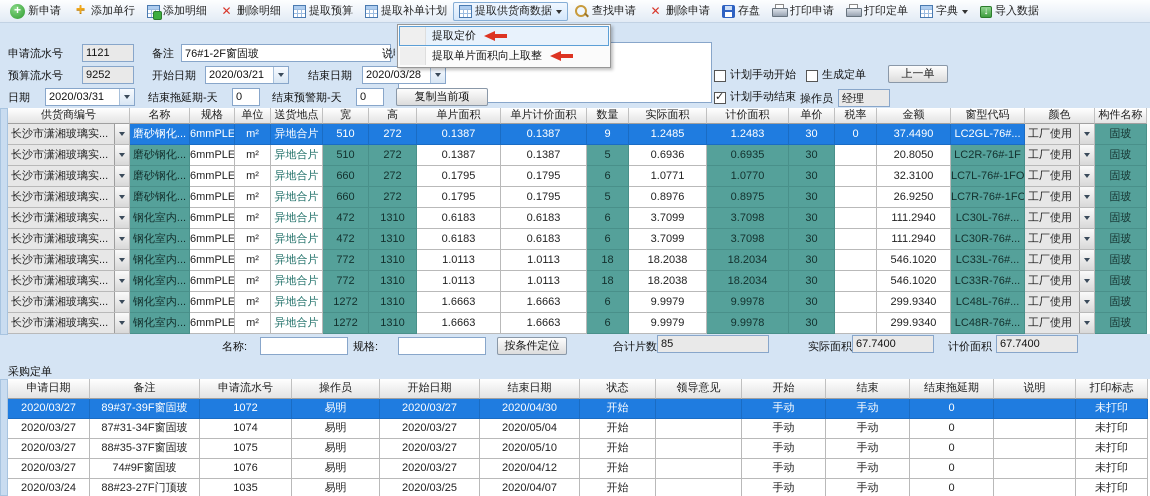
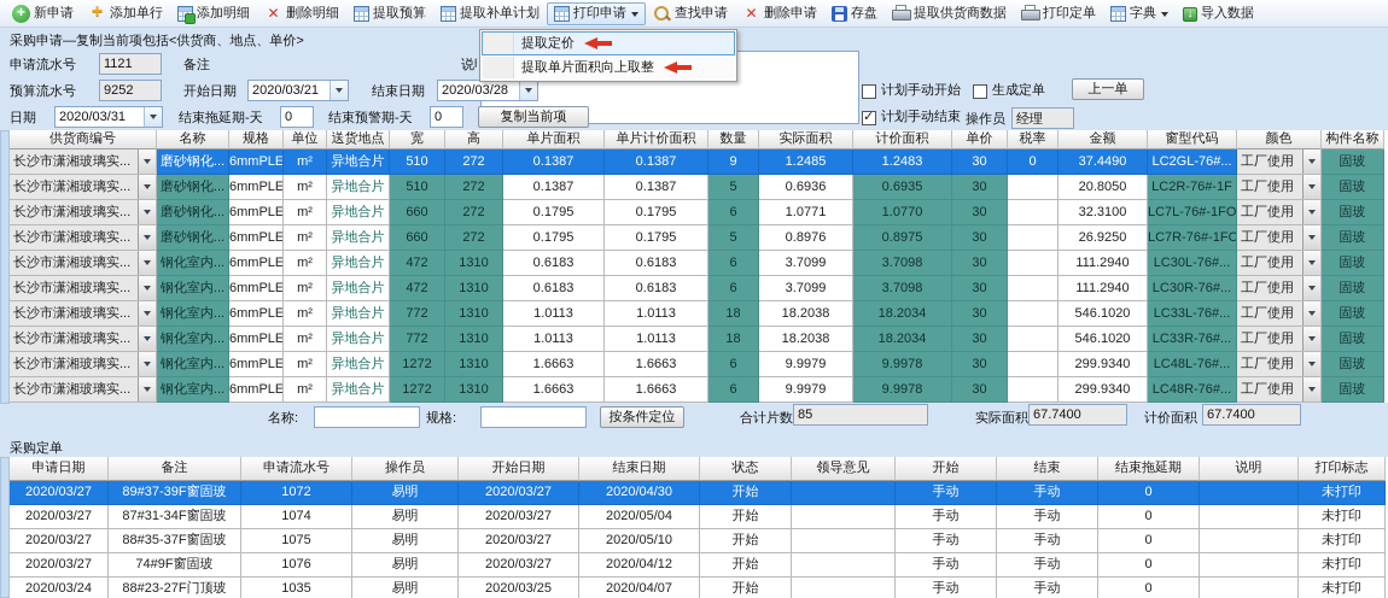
  新申请
  添加单行
  添加明细
  删除明细
  提取预算
  提取补单计划
- 提取供货商数据
+ 打印申请
  查找申请
  删除申请
  存盘
- 打印申请
+ 提取供货商数据
  打印定单
  字典
  导入数据
+ 采购申请—复制当前项包括<供货商、地点、单价>
  申请流水号
  1121
  备注
- 76#1-2F窗固玻
  预算流水号
  9252
  开始日期
  2020/03/21
  结束日期
  2020/03/28
  日期
  2020/03/31
  结束拖延期-天
  0
  结束预警期-天
  0
  复制当前项
  计划手动开始
  生成定单
  上一单
  计划手动结束
  操作员
  经理
  提取定价
  提取单片面积向上取整
  供货商编号
  名称
  规格
  单位
  送货地点
  宽
  高
  单片面积
  单片计价面积
  数量
  实际面积
  计价面积
  单价
  税率
  金额
  窗型代码
  颜色
  构件名称
  长沙市潇湘玻璃实...
  磨砂钢化...
  m²
  异地合片
  510
  272
  0.1387
  0.1387
  9
  1.2485
  1.2483
  30
  0
  37.4490
  LC2GL-76#...
  工厂使用
  固玻
  长沙市潇湘玻璃实...
  磨砂钢化...
  m²
  异地合片
  510
  272
  0.1387
  0.1387
  5
  0.6936
  0.6935
  30
  20.8050
  LC2R-76#-1F
  工厂使用
  固玻
  长沙市潇湘玻璃实...
  磨砂钢化...
  m²
  异地合片
  660
  272
  0.1795
  0.1795
  6
  1.0771
  1.0770
  30
  32.3100
  LC7L-76#-1FO
  工厂使用
  固玻
  长沙市潇湘玻璃实...
  磨砂钢化...
  m²
  异地合片
  660
  272
  0.1795
  0.1795
  5
  0.8976
  0.8975
  30
  26.9250
  LC7R-76#-1FO
  工厂使用
  固玻
  长沙市潇湘玻璃实...
  钢化室内...
  m²
  异地合片
  472
  1310
  0.6183
  0.6183
  6
  3.7099
  3.7098
  30
  111.2940
  LC30L-76#...
  工厂使用
  固玻
  长沙市潇湘玻璃实...
  钢化室内...
  m²
  异地合片
  472
  1310
  0.6183
  0.6183
  6
  3.7099
  3.7098
  30
  111.2940
  LC30R-76#...
  工厂使用
  固玻
  长沙市潇湘玻璃实...
  钢化室内...
  m²
  异地合片
  772
  1310
  1.0113
  1.0113
  18
  18.2038
  18.2034
  30
  546.1020
  LC33L-76#...
  工厂使用
  固玻
  长沙市潇湘玻璃实...
  钢化室内...
  m²
  异地合片
  772
  1310
  1.0113
  1.0113
  18
  18.2038
  18.2034
  30
  546.1020
  LC33R-76#...
  工厂使用
  固玻
  长沙市潇湘玻璃实...
  钢化室内...
  m²
  异地合片
  1272
  1310
  1.6663
  1.6663
  6
  9.9979
  9.9978
  30
  299.9340
  LC48L-76#...
  工厂使用
  固玻
  长沙市潇湘玻璃实...
  钢化室内...
  m²
  异地合片
  1272
  1310
  1.6663
  1.6663
  6
  9.9979
  9.9978
  30
  299.9340
  LC48R-76#...
  工厂使用
  固玻
  名称:
  规格:
  按条件定位
  合计片数
  85
  实际面积
  67.7400
  计价面积
  67.7400
  采购定单
  申请日期
  备注
  申请流水号
  操作员
  开始日期
  结束日期
  状态
  领导意见
  开始
  结束
  结束拖延期
  说明
  打印标志
  2020/03/27
  89#37-39F窗固玻
  1072
  易明
  2020/03/27
  2020/04/30
  开始
  手动
  手动
  0
  未打印
  2020/03/27
  87#31-34F窗固玻
  1074
  易明
  2020/03/27
  2020/05/04
  开始
  手动
  手动
  0
  未打印
  2020/03/27
  88#35-37F窗固玻
  1075
  易明
  2020/03/27
  2020/05/10
  开始
  手动
  手动
  0
  未打印
  2020/03/27
  74#9F窗固玻
  1076
  易明
  2020/03/27
  2020/04/12
  开始
  手动
  手动
  0
  未打印
  2020/03/24
  88#23-27F门顶玻
  1035
  易明
  2020/03/25
  2020/04/07
  开始
  手动
  手动
  0
  未打印
